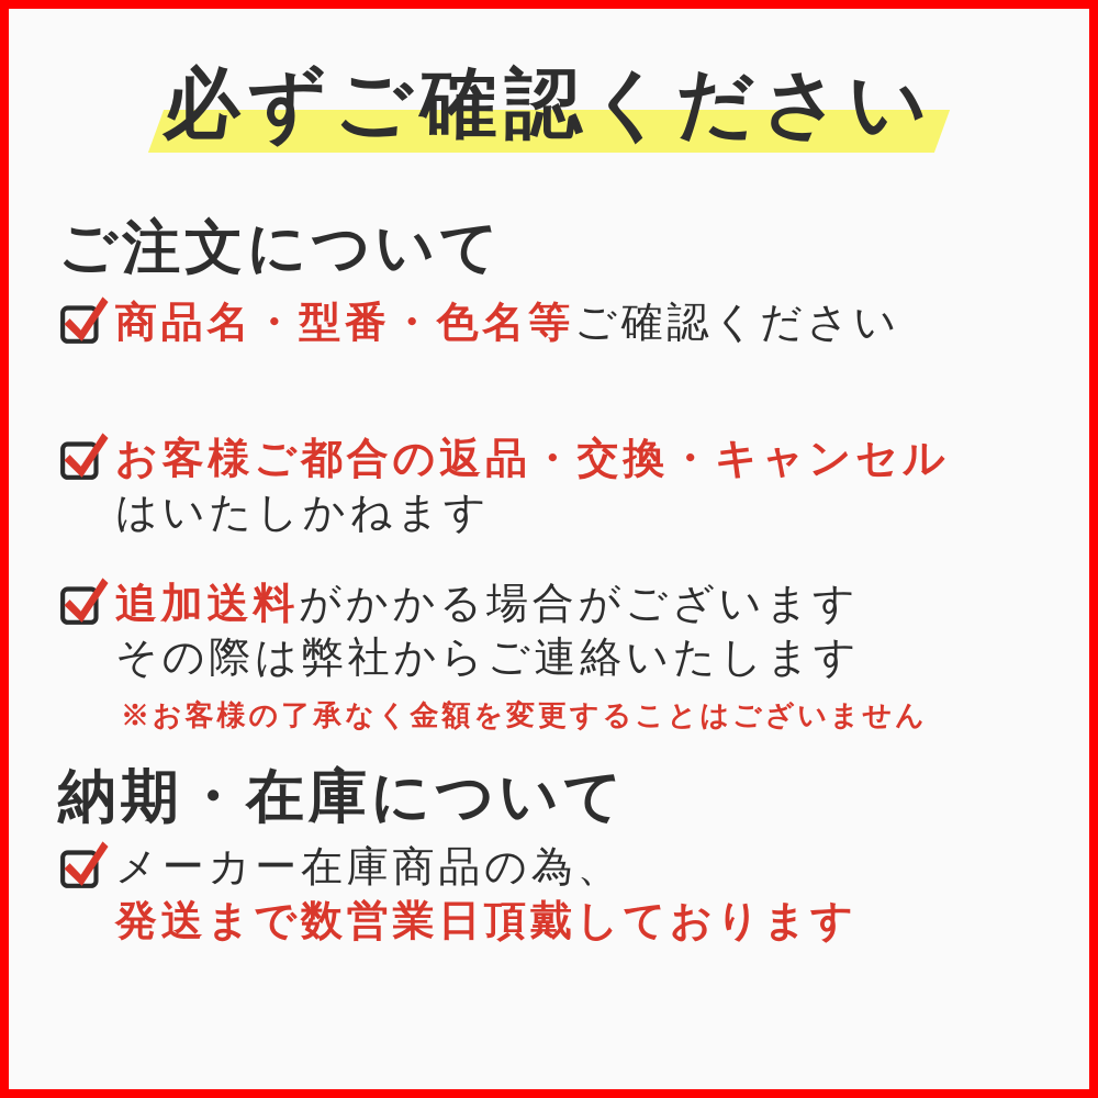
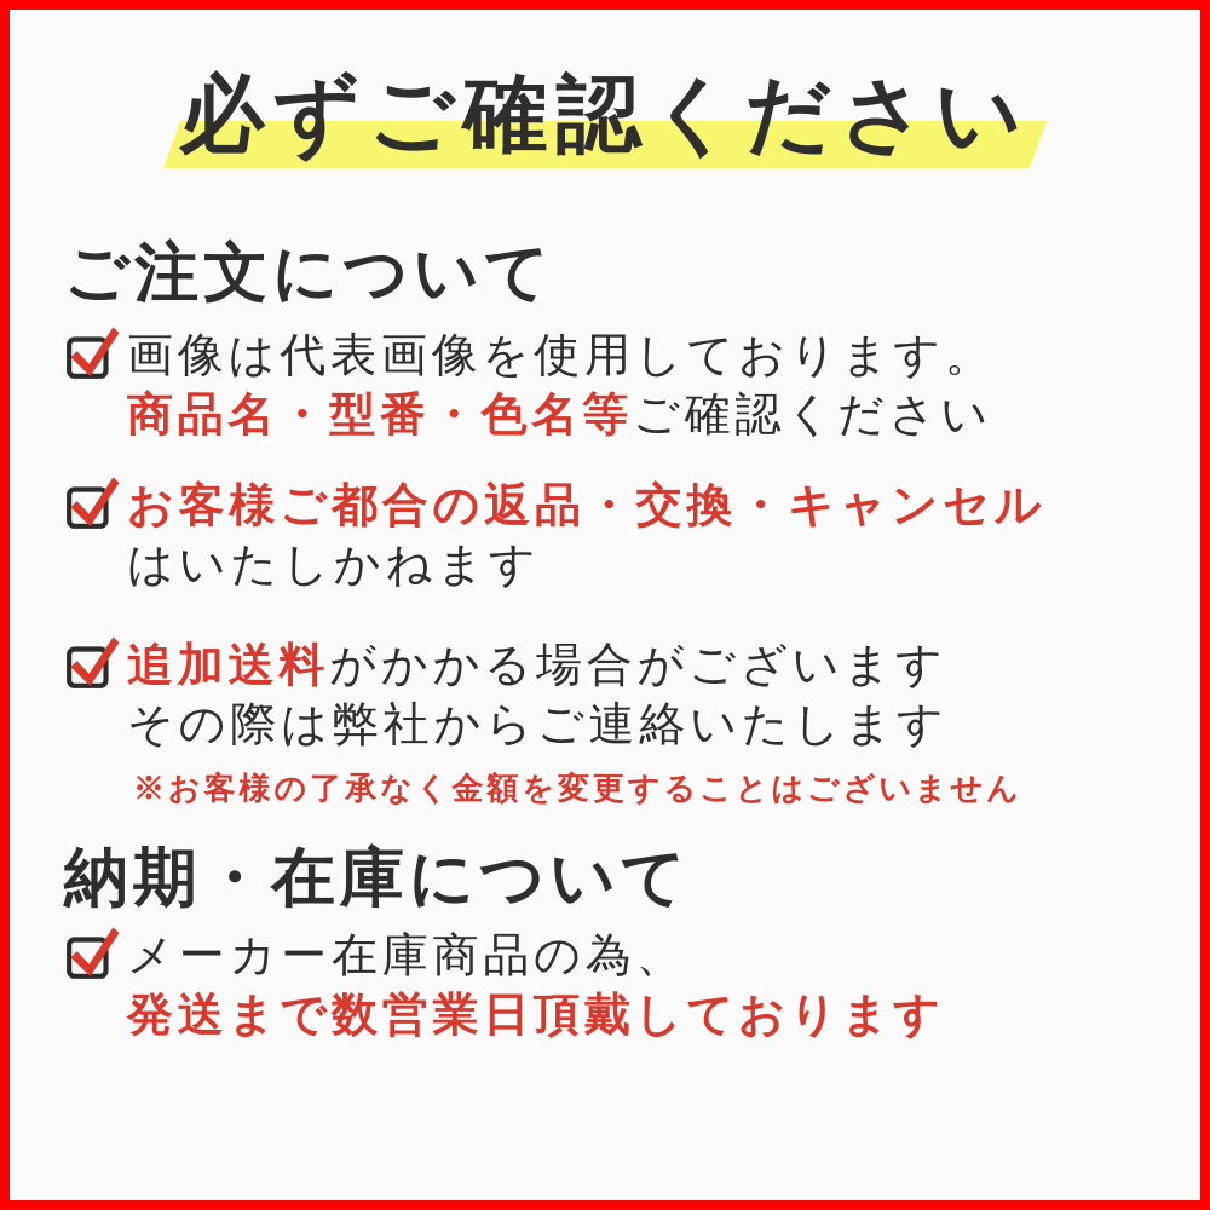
  必ずご確認ください
  ご注文について
+ 画像は代表画像を使用しております。
  商品名・型番・色名等ご確認ください
  お客様ご都合の返品・交換・キャンセル
  はいたしかねます
  追加送料がかかる場合がございます
  その際は弊社からご連絡いたします
  ※お客様の了承なく金額を変更することはございません
  納期・在庫について
  メーカー在庫商品の為、
  発送まで数営業日頂戴しております
